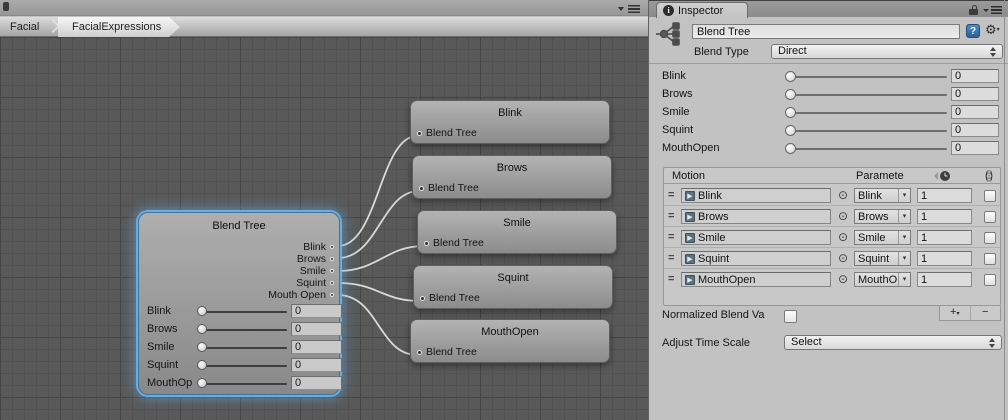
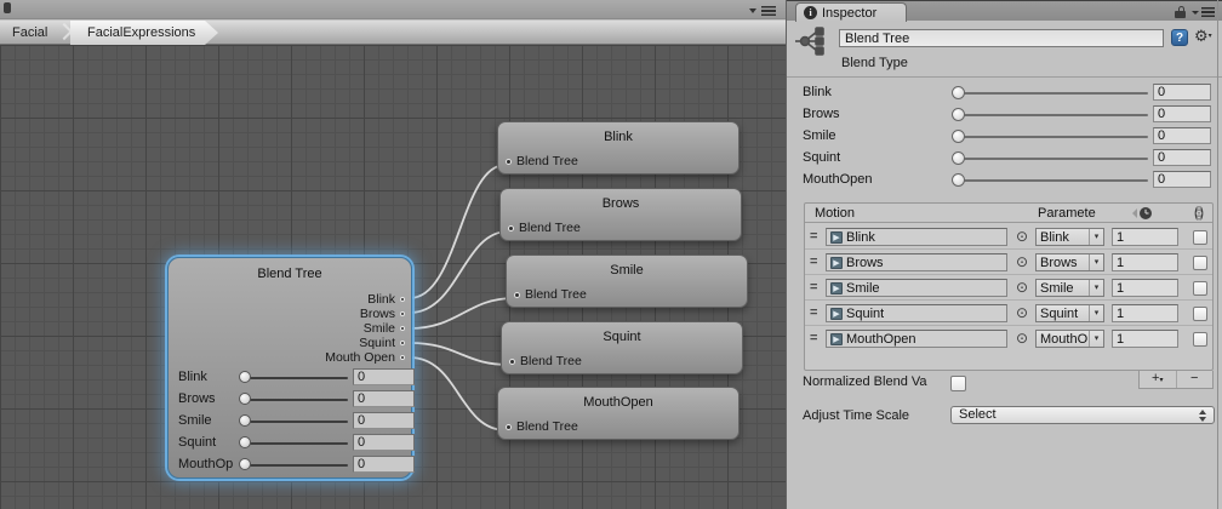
  Facial
  FacialExpressions
  Blend Tree
  Blink
  Brows
  Smile
  Squint
  Mouth Open
  Blink
  0
  Brows
  0
  Smile
  0
  Squint
  0
  MouthOp
  0
  Blink
  Blend Tree
  Brows
  Blend Tree
  Smile
  Blend Tree
  Squint
  Blend Tree
  MouthOpen
  Blend Tree
  i
  Inspector
  Blend Tree
  ?
  Blend Type
- Direct
  Blink
  0
  Brows
  0
  Smile
  0
  Squint
  0
  MouthOpen
  0
  Motion
  Paramete
  =
  Blink
  ⊙
  Blink
  1
  =
  Brows
  ⊙
  Brows
  1
  =
  Smile
  ⊙
  Smile
  1
  =
  Squint
  ⊙
  Squint
  1
  =
  MouthOpen
  ⊙
  MouthO
  1
  −
  Normalized Blend Va
  Adjust Time Scale
  Select
